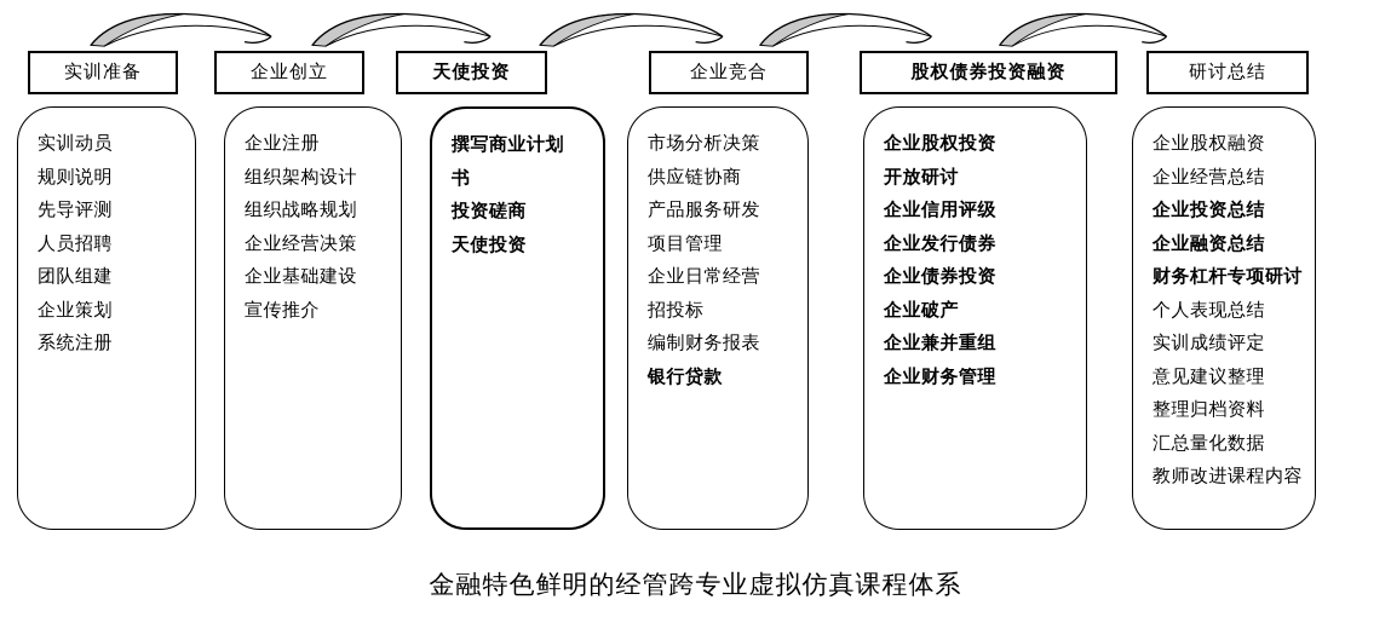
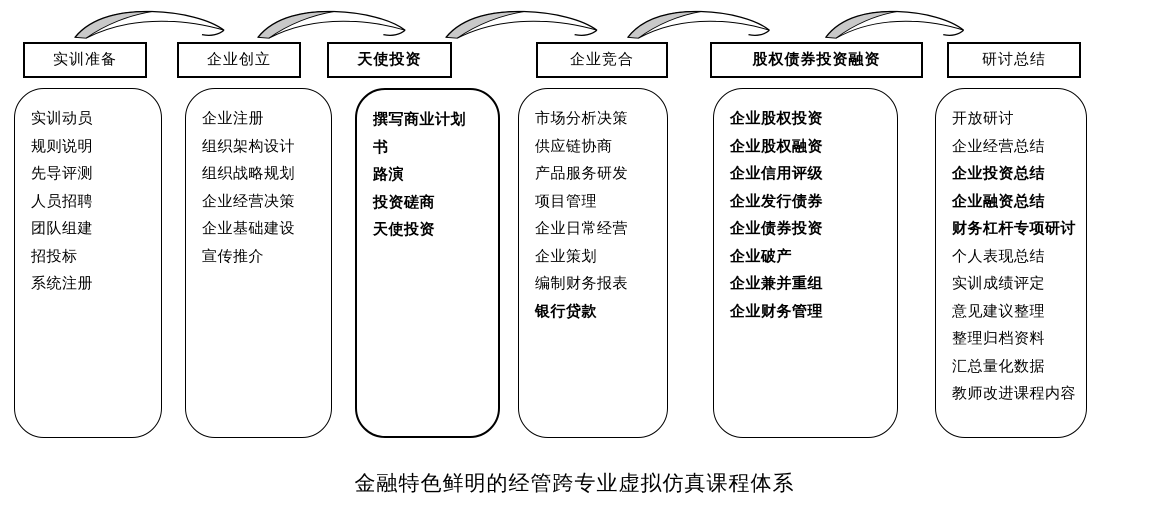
  实训准备
  企业创立
  天使投资
  企业竞合
  股权债券投资融资
  研讨总结
  实训动员
  规则说明
  先导评测
  人员招聘
  团队组建
- 企业策划
+ 招投标
  系统注册
  企业注册
  组织架构设计
  组织战略规划
  企业经营决策
  企业基础建设
  宣传推介
  撰写商业计划书
+ 路演
  投资磋商
  天使投资
  市场分析决策
  供应链协商
  产品服务研发
  项目管理
  企业日常经营
- 招投标
+ 企业策划
  编制财务报表
  银行贷款
  企业股权投资
- 开放研讨
+ 企业股权融资
  企业信用评级
  企业发行债券
  企业债券投资
  企业破产
  企业兼并重组
  企业财务管理
- 企业股权融资
+ 开放研讨
  企业经营总结
  企业投资总结
  企业融资总结
  财务杠杆专项研讨
  个人表现总结
  实训成绩评定
  意见建议整理
  整理归档资料
  汇总量化数据
  教师改进课程内容
  金融特色鲜明的经管跨专业虚拟仿真课程体系
